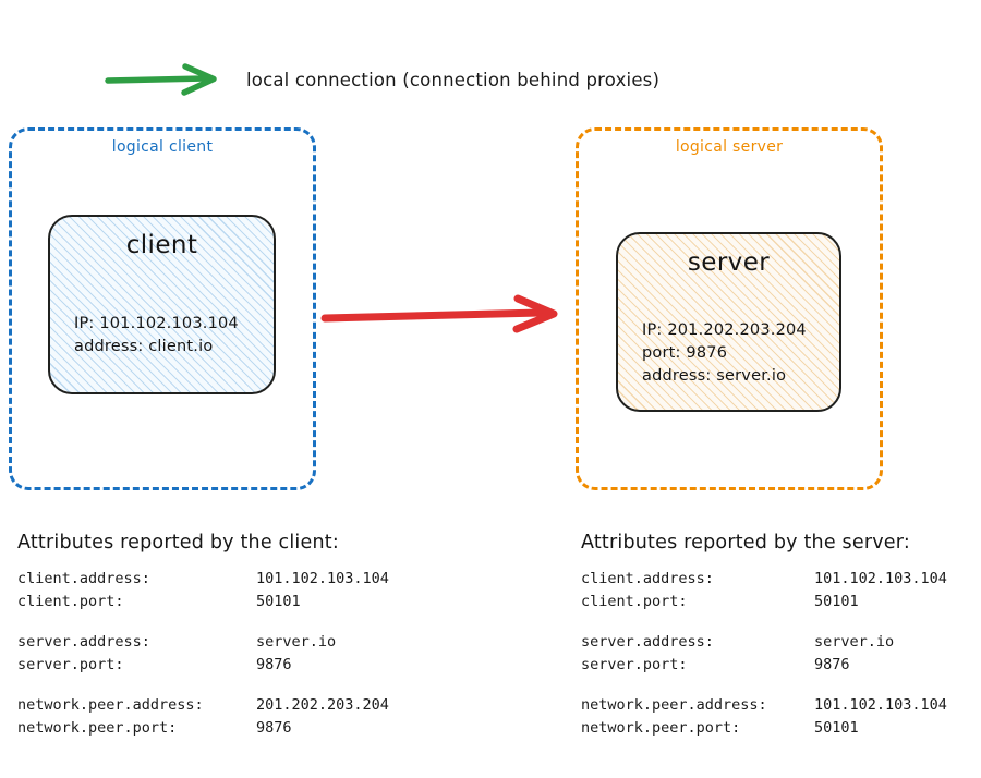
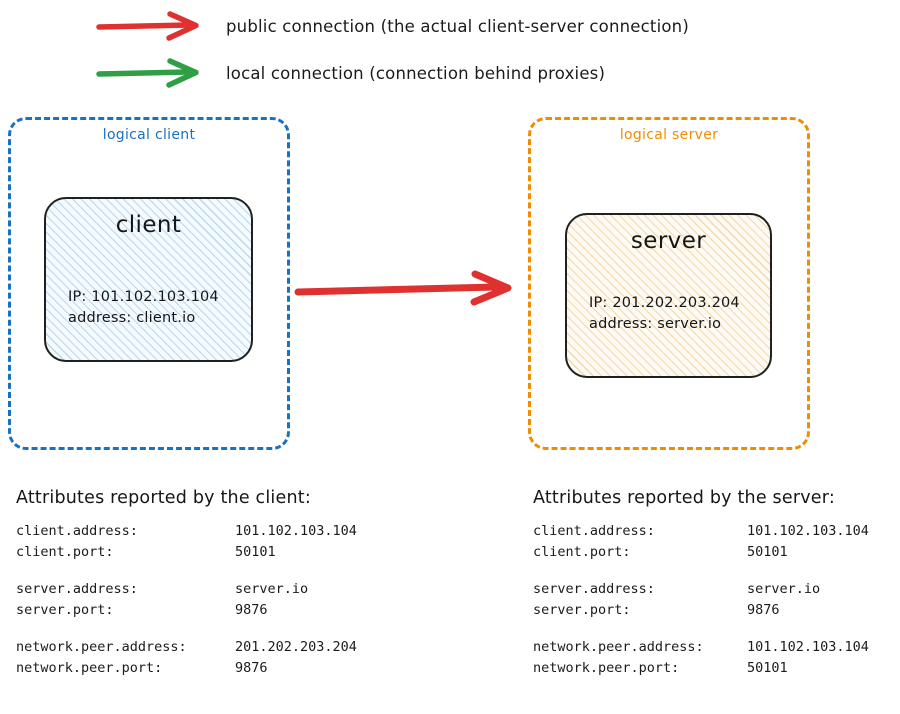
+ public connection (the actual client-server connection)
  local connection (connection behind proxies)
  logical client
  logical server
  client
  IP: 101.102.103.104
  address: client.io
  server
  IP: 201.202.203.204
- port: 9876
  address: server.io
  Attributes reported by the client:
  client.address:	101.102.103.104
  client.port:	50101
  server.address:	server.io
  server.port:	9876
  network.peer.address:	201.202.203.204
  network.peer.port:	9876
  Attributes reported by the server:
  client.address:	101.102.103.104
  client.port:	50101
  server.address:	server.io
  server.port:	9876
  network.peer.address:	101.102.103.104
  network.peer.port:	50101
